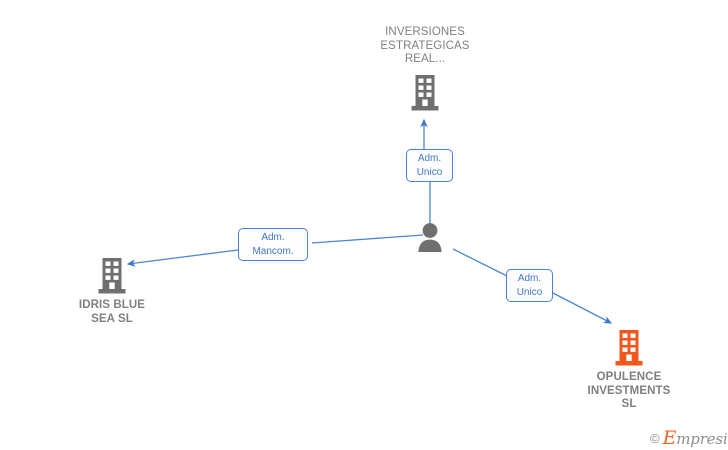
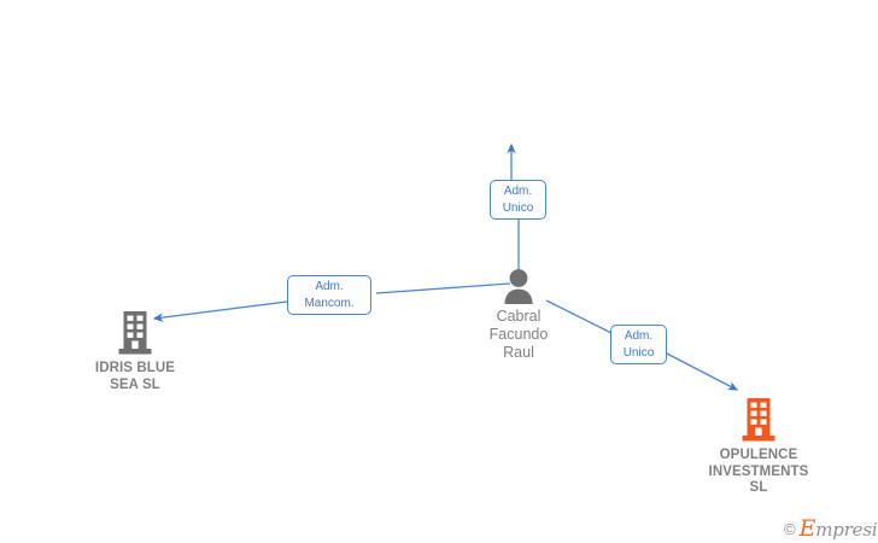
- INVERSIONES
- ESTRATEGICAS
- REAL...
  Adm.
  Unico
+ Cabral
+ Facundo
+ Raul
  Adm.
  Mancom.
  IDRIS BLUE
  SEA SL
  Adm.
  Unico
  OPULENCE
  INVESTMENTS
  SL
  ©
  Empresi
